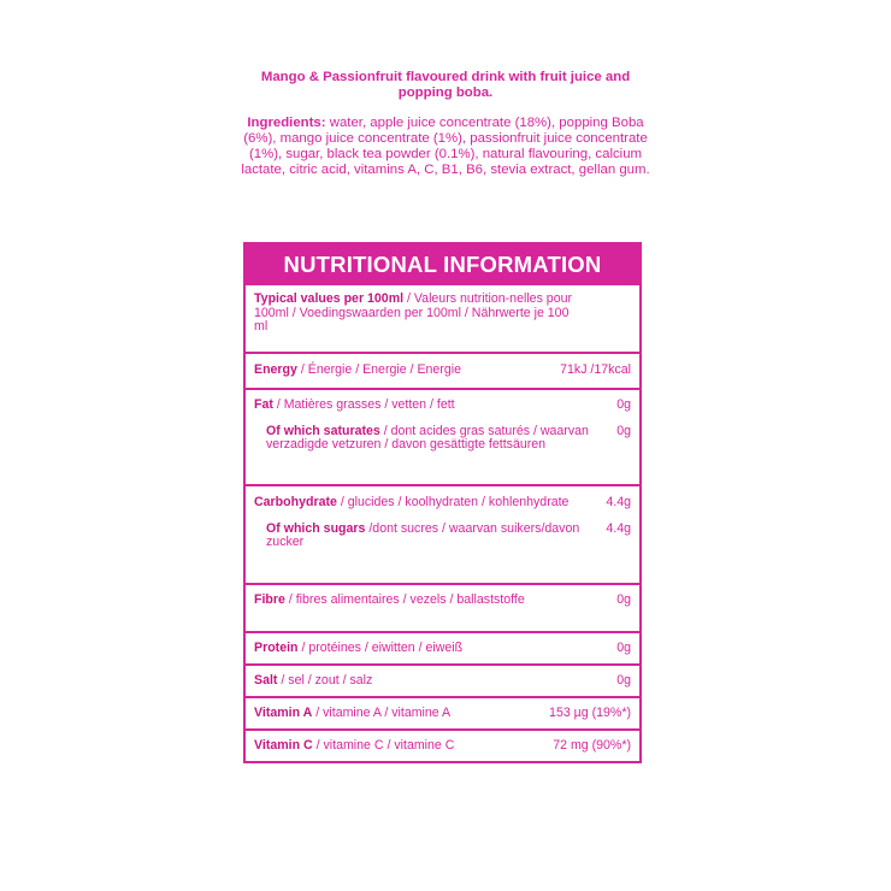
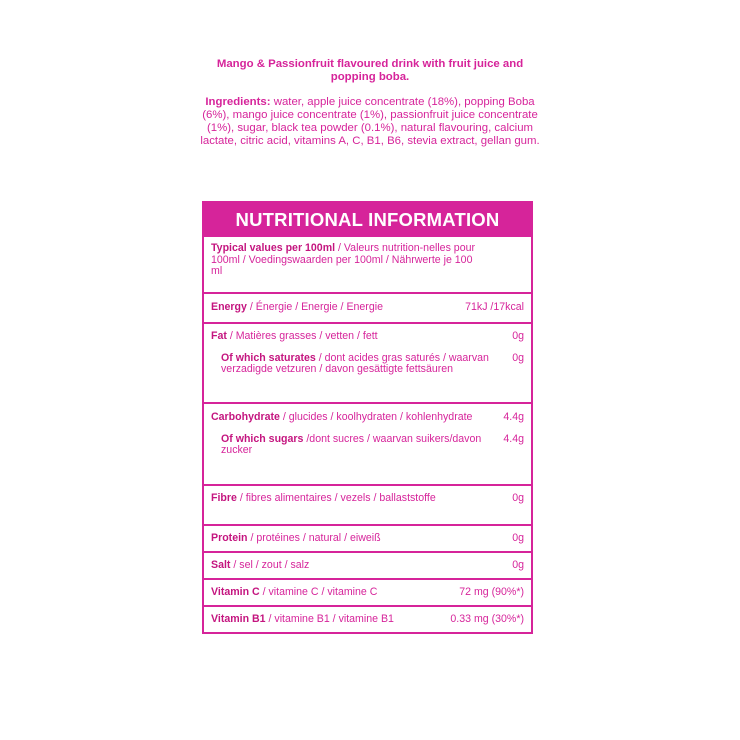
  Mango & Passionfruit flavoured drink with fruit juice and popping boba.
  Ingredients: water, apple juice concentrate (18%), popping Boba (6%), mango juice concentrate (1%), passionfruit juice concentrate (1%), sugar, black tea powder (0.1%), natural flavouring, calcium lactate, citric acid, vitamins A, C, B1, B6, stevia extract, gellan gum.
  NUTRITIONAL INFORMATION
  Typical values per 100ml / Valeurs nutrition-nelles pour 100ml / Voedingswaarden per 100ml / Nährwerte je 100 ml
  Energy / Énergie / Energie / Energie
  71kJ /17kcal
  Fat / Matières grasses / vetten / fett
  0g
  Of which saturates / dont acides gras saturés / waarvan verzadigde vetzuren / davon gesättigte fettsäuren
  0g
  Carbohydrate / glucides / koolhydraten / kohlenhydrate
  4.4g
  Of which sugars /dont sucres / waarvan suikers/davon zucker
  4.4g
  Fibre / fibres alimentaires / vezels / ballaststoffe
  0g
- Protein / protéines / eiwitten / eiweiß
+ Protein / protéines / natural / eiweiß
  0g
  Salt / sel / zout / salz
  0g
- Vitamin A / vitamine A / vitamine A
- 153 µg (19%*)
  Vitamin C / vitamine C / vitamine C
  72 mg (90%*)
+ Vitamin B1 / vitamine B1 / vitamine B1
+ 0.33 mg (30%*)
